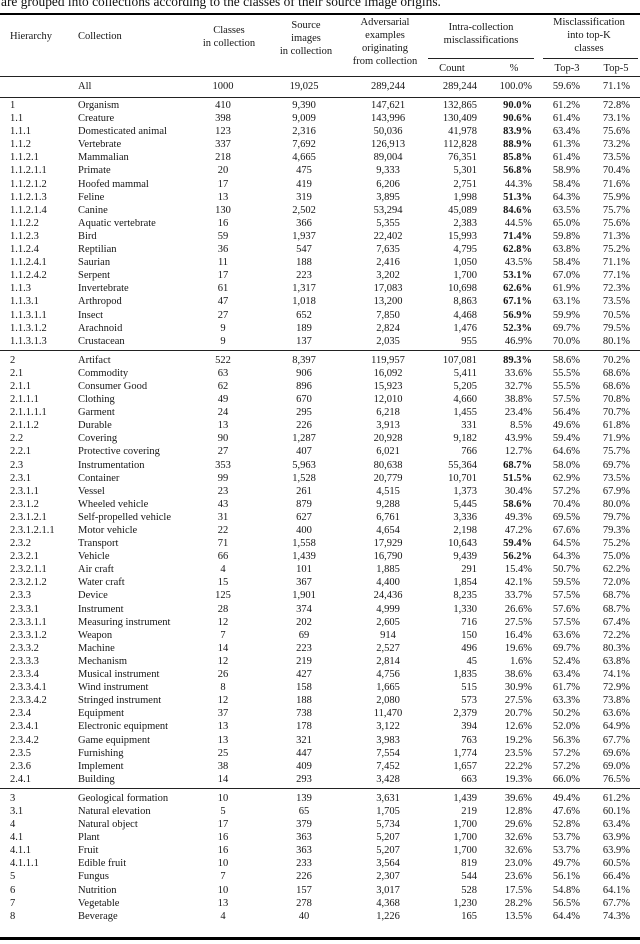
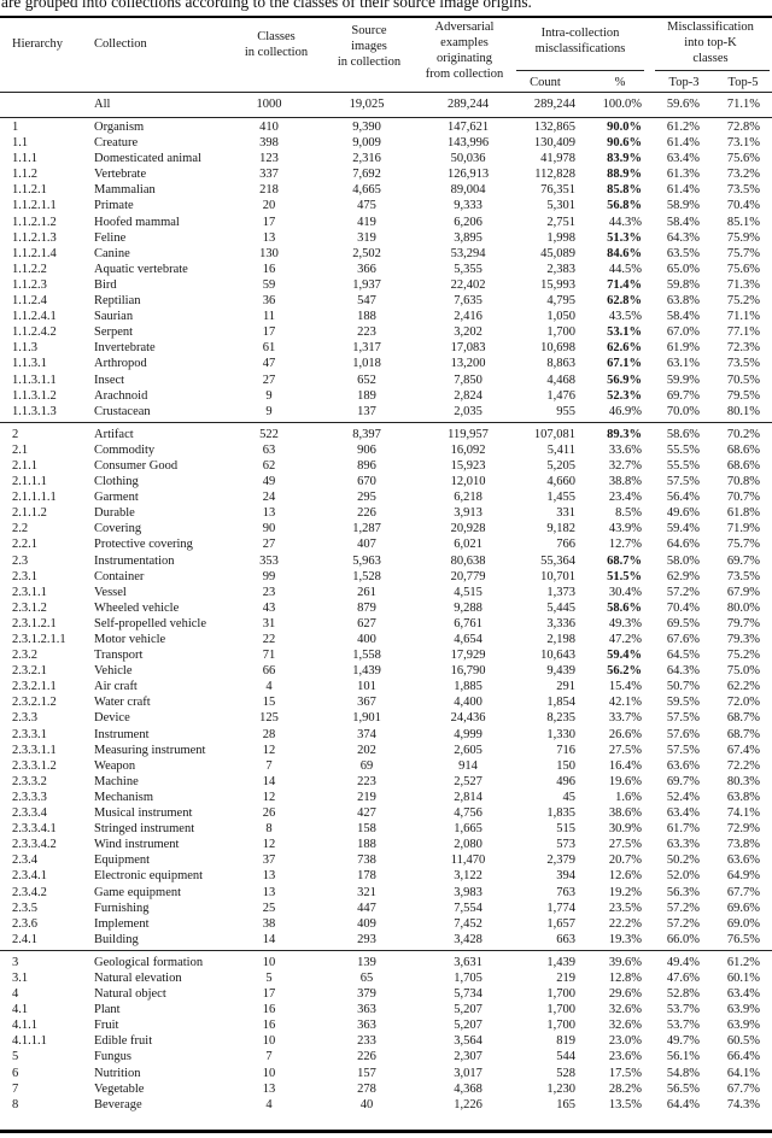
  are grouped into collections according to the classes of their source image origins.
  Hierarchy
  Collection
  Classes
  in collection
  Source
  images
  in collection
  Adversarial
  examples
  originating
  from collection
  Intra-collection
  misclassifications
  Misclassification
  into top-K
  classes
  Count
  %
  Top-3
  Top-5
  All
  1000
  19,025
  289,244
  289,244
  100.0%
  59.6%
  71.1%
  1
  Organism
  410
  9,390
  147,621
  132,865
  90.0%
  61.2%
  72.8%
  1.1
  Creature
  398
  9,009
  143,996
  130,409
  90.6%
  61.4%
  73.1%
  1.1.1
  Domesticated animal
  123
  2,316
  50,036
  41,978
  83.9%
  63.4%
  75.6%
  1.1.2
  Vertebrate
  337
  7,692
  126,913
  112,828
  88.9%
  61.3%
  73.2%
  1.1.2.1
  Mammalian
  218
  4,665
  89,004
  76,351
  85.8%
  61.4%
  73.5%
  1.1.2.1.1
  Primate
  20
  475
  9,333
  5,301
  56.8%
  58.9%
  70.4%
  1.1.2.1.2
  Hoofed mammal
  17
  419
  6,206
  2,751
  44.3%
  58.4%
- 71.6%
+ 85.1%
  1.1.2.1.3
  Feline
  13
  319
  3,895
  1,998
  51.3%
  64.3%
  75.9%
  1.1.2.1.4
  Canine
  130
  2,502
  53,294
  45,089
  84.6%
  63.5%
  75.7%
  1.1.2.2
  Aquatic vertebrate
  16
  366
  5,355
  2,383
  44.5%
  65.0%
  75.6%
  1.1.2.3
  Bird
  59
  1,937
  22,402
  15,993
  71.4%
  59.8%
  71.3%
  1.1.2.4
  Reptilian
  36
  547
  7,635
  4,795
  62.8%
  63.8%
  75.2%
  1.1.2.4.1
  Saurian
  11
  188
  2,416
  1,050
  43.5%
  58.4%
  71.1%
  1.1.2.4.2
  Serpent
  17
  223
  3,202
  1,700
  53.1%
  67.0%
  77.1%
  1.1.3
  Invertebrate
  61
  1,317
  17,083
  10,698
  62.6%
  61.9%
  72.3%
  1.1.3.1
  Arthropod
  47
  1,018
  13,200
  8,863
  67.1%
  63.1%
  73.5%
  1.1.3.1.1
  Insect
  27
  652
  7,850
  4,468
  56.9%
  59.9%
  70.5%
  1.1.3.1.2
  Arachnoid
  9
  189
  2,824
  1,476
  52.3%
  69.7%
  79.5%
  1.1.3.1.3
  Crustacean
  9
  137
  2,035
  955
  46.9%
  70.0%
  80.1%
  2
  Artifact
  522
  8,397
  119,957
  107,081
  89.3%
  58.6%
  70.2%
  2.1
  Commodity
  63
  906
  16,092
  5,411
  33.6%
  55.5%
  68.6%
  2.1.1
  Consumer Good
  62
  896
  15,923
  5,205
  32.7%
  55.5%
  68.6%
  2.1.1.1
  Clothing
  49
  670
  12,010
  4,660
  38.8%
  57.5%
  70.8%
  2.1.1.1.1
  Garment
  24
  295
  6,218
  1,455
  23.4%
  56.4%
  70.7%
  2.1.1.2
  Durable
  13
  226
  3,913
  331
  8.5%
  49.6%
  61.8%
  2.2
  Covering
  90
  1,287
  20,928
  9,182
  43.9%
  59.4%
  71.9%
  2.2.1
  Protective covering
  27
  407
  6,021
  766
  12.7%
  64.6%
  75.7%
  2.3
  Instrumentation
  353
  5,963
  80,638
  55,364
  68.7%
  58.0%
  69.7%
  2.3.1
  Container
  99
  1,528
  20,779
  10,701
  51.5%
  62.9%
  73.5%
  2.3.1.1
  Vessel
  23
  261
  4,515
  1,373
  30.4%
  57.2%
  67.9%
  2.3.1.2
  Wheeled vehicle
  43
  879
  9,288
  5,445
  58.6%
  70.4%
  80.0%
  2.3.1.2.1
  Self-propelled vehicle
  31
  627
  6,761
  3,336
  49.3%
  69.5%
  79.7%
  2.3.1.2.1.1
  Motor vehicle
  22
  400
  4,654
  2,198
  47.2%
  67.6%
  79.3%
  2.3.2
  Transport
  71
  1,558
  17,929
  10,643
  59.4%
  64.5%
  75.2%
  2.3.2.1
  Vehicle
  66
  1,439
  16,790
  9,439
  56.2%
  64.3%
  75.0%
  2.3.2.1.1
  Air craft
  4
  101
  1,885
  291
  15.4%
  50.7%
  62.2%
  2.3.2.1.2
  Water craft
  15
  367
  4,400
  1,854
  42.1%
  59.5%
  72.0%
  2.3.3
  Device
  125
  1,901
  24,436
  8,235
  33.7%
  57.5%
  68.7%
  2.3.3.1
  Instrument
  28
  374
  4,999
  1,330
  26.6%
  57.6%
  68.7%
  2.3.3.1.1
  Measuring instrument
  12
  202
  2,605
  716
  27.5%
  57.5%
  67.4%
  2.3.3.1.2
  Weapon
  7
  69
  914
  150
  16.4%
  63.6%
  72.2%
  2.3.3.2
  Machine
  14
  223
  2,527
  496
  19.6%
  69.7%
  80.3%
  2.3.3.3
  Mechanism
  12
  219
  2,814
  45
  1.6%
  52.4%
  63.8%
  2.3.3.4
  Musical instrument
  26
  427
  4,756
  1,835
  38.6%
  63.4%
  74.1%
  2.3.3.4.1
- Wind instrument
+ Stringed instrument
  8
  158
  1,665
  515
  30.9%
  61.7%
  72.9%
  2.3.3.4.2
- Stringed instrument
+ Wind instrument
  12
  188
  2,080
  573
  27.5%
  63.3%
  73.8%
  2.3.4
  Equipment
  37
  738
  11,470
  2,379
  20.7%
  50.2%
  63.6%
  2.3.4.1
  Electronic equipment
  13
  178
  3,122
  394
  12.6%
  52.0%
  64.9%
  2.3.4.2
  Game equipment
  13
  321
  3,983
  763
  19.2%
  56.3%
  67.7%
  2.3.5
  Furnishing
  25
  447
  7,554
  1,774
  23.5%
  57.2%
  69.6%
  2.3.6
  Implement
  38
  409
  7,452
  1,657
  22.2%
  57.2%
  69.0%
  2.4.1
  Building
  14
  293
  3,428
  663
  19.3%
  66.0%
  76.5%
  3
  Geological formation
  10
  139
  3,631
  1,439
  39.6%
  49.4%
  61.2%
  3.1
  Natural elevation
  5
  65
  1,705
  219
  12.8%
  47.6%
  60.1%
  4
  Natural object
  17
  379
  5,734
  1,700
  29.6%
  52.8%
  63.4%
  4.1
  Plant
  16
  363
  5,207
  1,700
  32.6%
  53.7%
  63.9%
  4.1.1
  Fruit
  16
  363
  5,207
  1,700
  32.6%
  53.7%
  63.9%
  4.1.1.1
  Edible fruit
  10
  233
  3,564
  819
  23.0%
  49.7%
  60.5%
  5
  Fungus
  7
  226
  2,307
  544
  23.6%
  56.1%
  66.4%
  6
  Nutrition
  10
  157
  3,017
  528
  17.5%
  54.8%
  64.1%
  7
  Vegetable
  13
  278
  4,368
  1,230
  28.2%
  56.5%
  67.7%
  8
  Beverage
  4
  40
  1,226
  165
  13.5%
  64.4%
  74.3%
